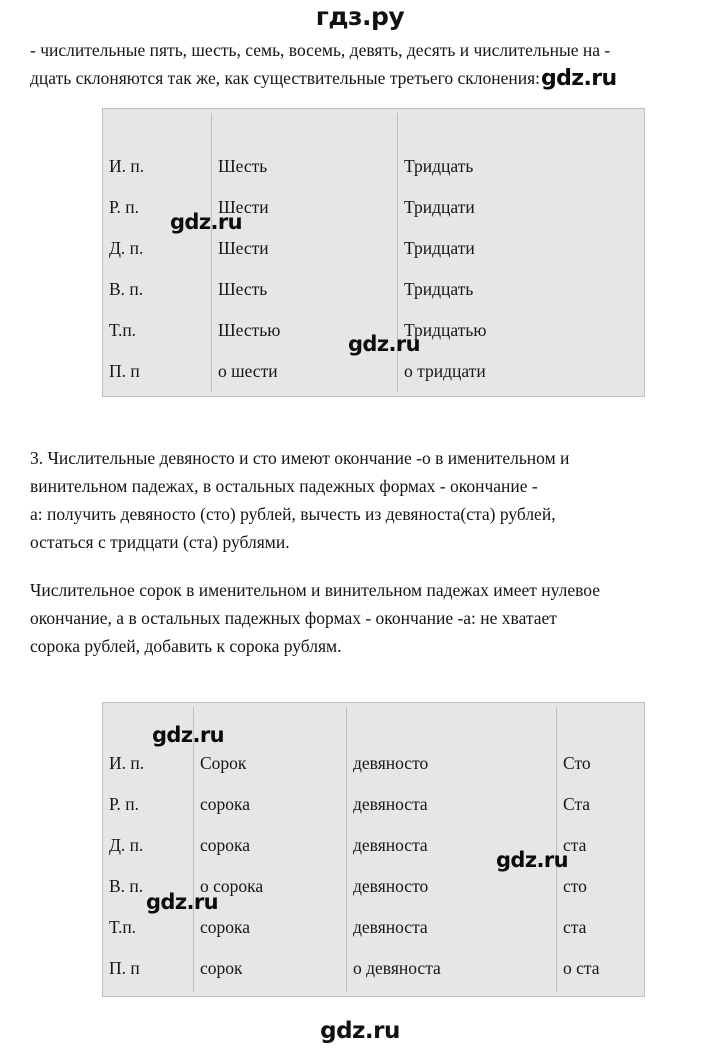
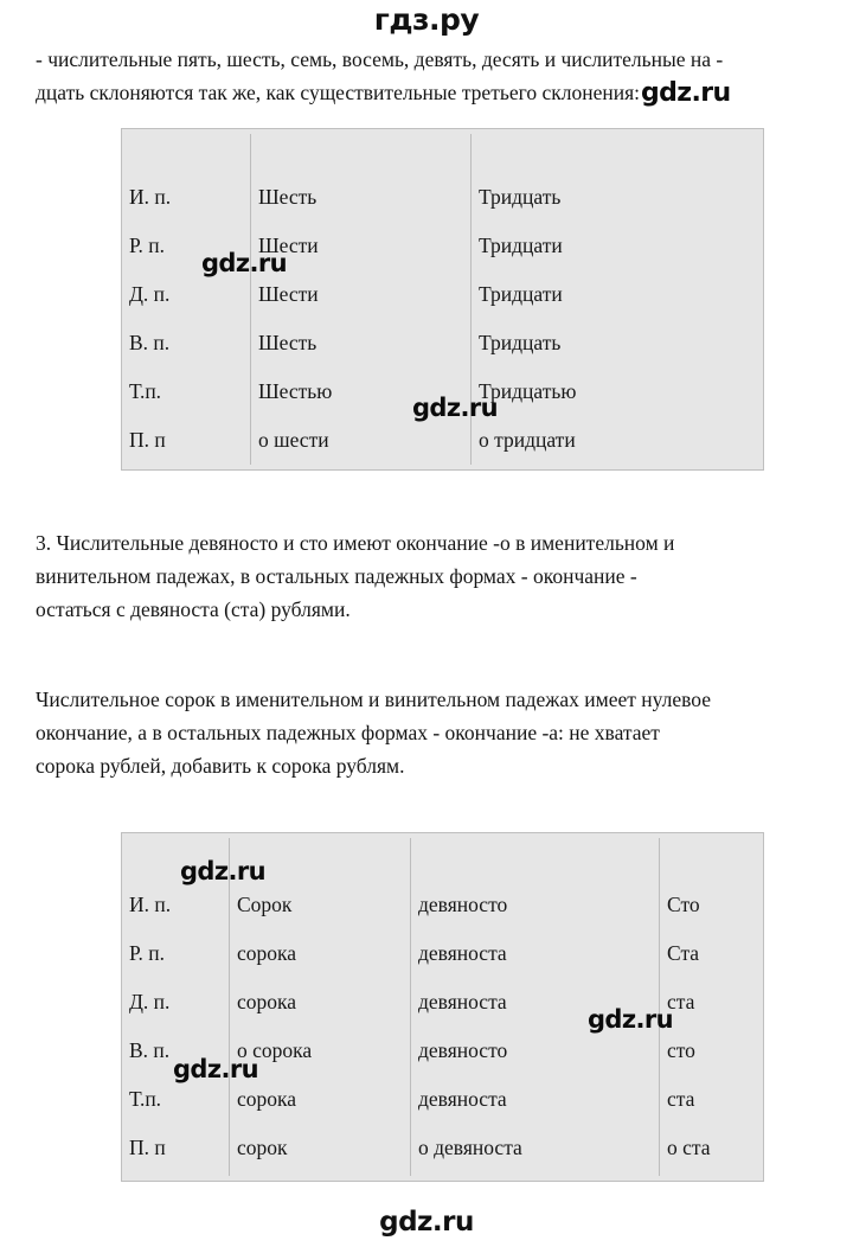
  гдз.ру
  - числительные пять, шесть, семь, восемь, девять, десять и числительные на -
  дцать склоняются так же, как существительные третьего склонения:gdz.ru
  И. п.
  Шесть
  Тридцать
  Р. п.
  Шести
  Тридцати
  Д. п.
  Шести
  Тридцати
  В. п.
  Шесть
  Тридцать
  Т.п.
  Шестью
  Тридцатью
  П. п
  о шести
  о тридцати
  gdz.ru
  gdz.ru
  3. Числительные девяносто и сто имеют окончание -о в именительном и
  винительном падежах, в остальных падежных формах - окончание -
- а: получить девяносто (сто) рублей, вычесть из девяноста(ста) рублей,
- остаться с тридцати (ста) рублями.
+ остаться с девяноста (ста) рублями.
  Числительное сорок в именительном и винительном падежах имеет нулевое
  окончание, а в остальных падежных формах - окончание -а: не хватает
  сорока рублей, добавить к сорока рублям.
  И. п.
  Сорок
  девяносто
  Сто
  Р. п.
  сорока
  девяноста
  Ста
  Д. п.
  сорока
  девяноста
  ста
  В. п.
  о сорока
  девяносто
  сто
  Т.п.
  сорока
  девяноста
  ста
  П. п
  сорок
  о девяноста
  о ста
  gdz.ru
  gdz.ru
  gdz.ru
  gdz.ru
